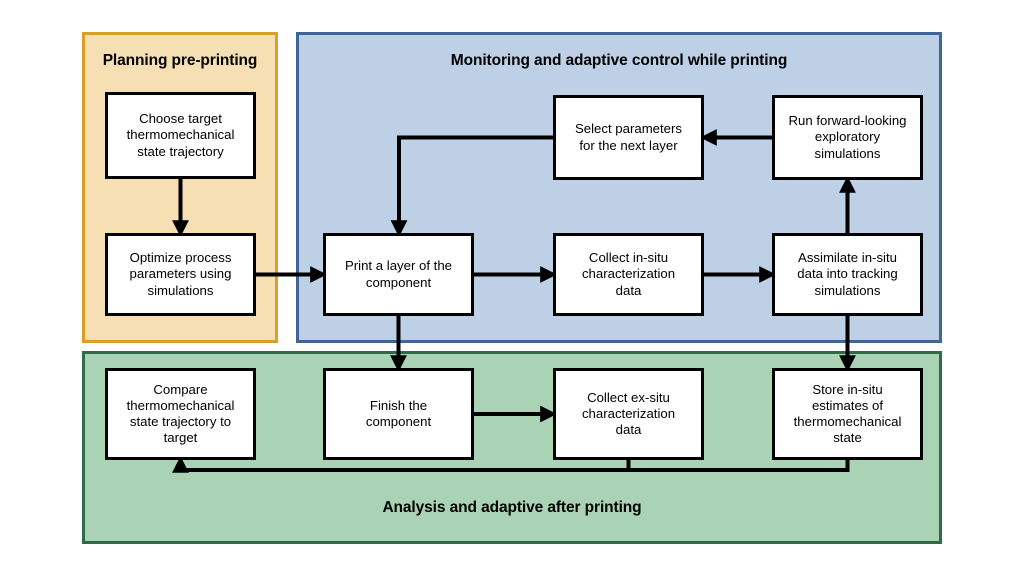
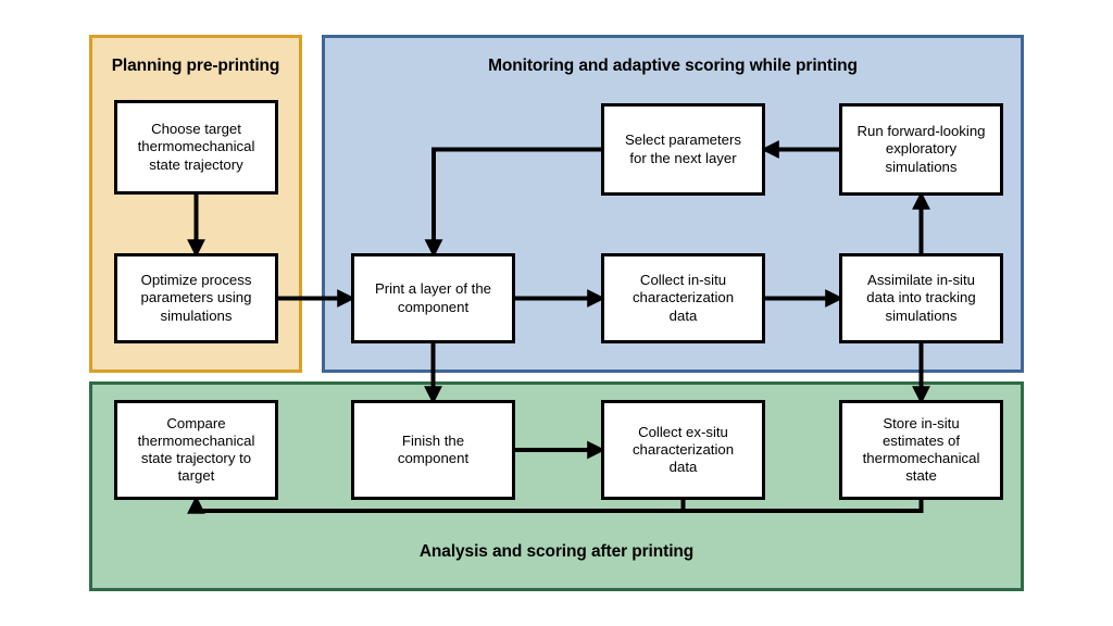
  Choose target
  thermomechanical
  state trajectory
  Optimize process
  parameters using
  simulations
  Print a layer of the
  component
  Collect in-situ
  characterization
  data
  Assimilate in-situ
  data into tracking
  simulations
  Select parameters
  for the next layer
  Run forward-looking
  exploratory
  simulations
  Compare
  thermomechanical
  state trajectory to
  target
  Finish the
  component
  Collect ex-situ
  characterization
  data
  Store in-situ
  estimates of
  thermomechanical
  state
  Planning pre-printing
- Monitoring and adaptive control while printing
+ Monitoring and adaptive scoring while printing
- Analysis and adaptive after printing
+ Analysis and scoring after printing
